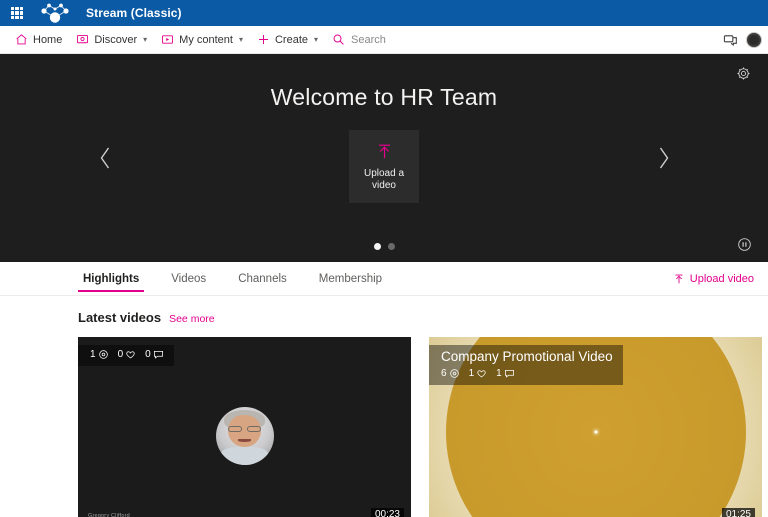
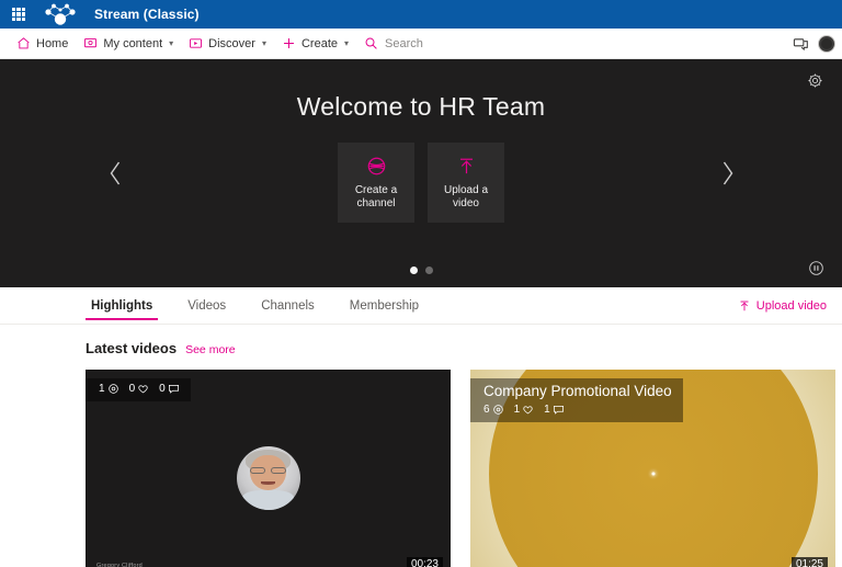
  Stream (Classic)
  Home
- Discover
+ My content
  ▾
- My content
+ Discover
  ▾
  Create
  ▾
  Search
  Welcome to HR Team
+ Create a
+ channel
  Upload a
  video
  Highlights
  Videos
  Channels
  Membership
  Upload video
  Latest videos
  See more
  1
  0
  0
  00:23
  Company Promotional Video
  6
  1
  1
  01:25
